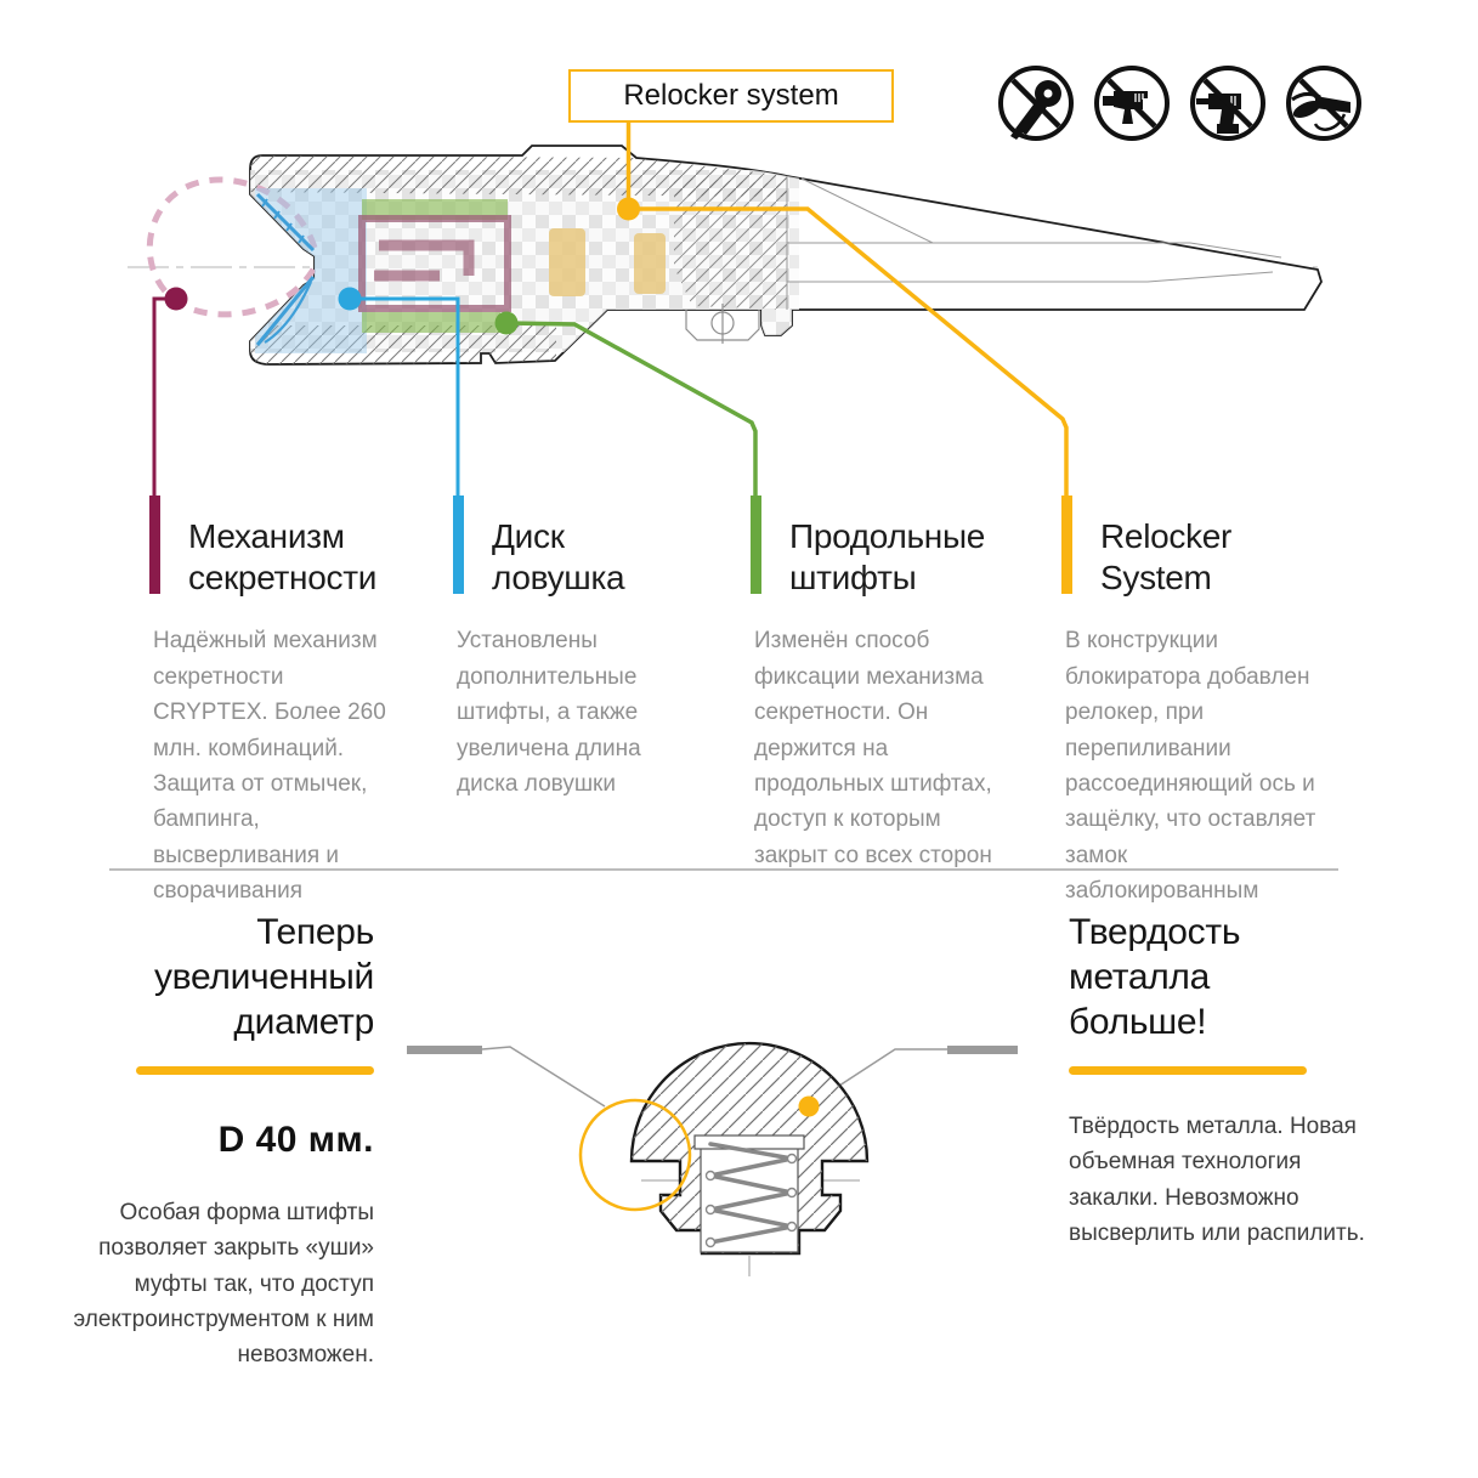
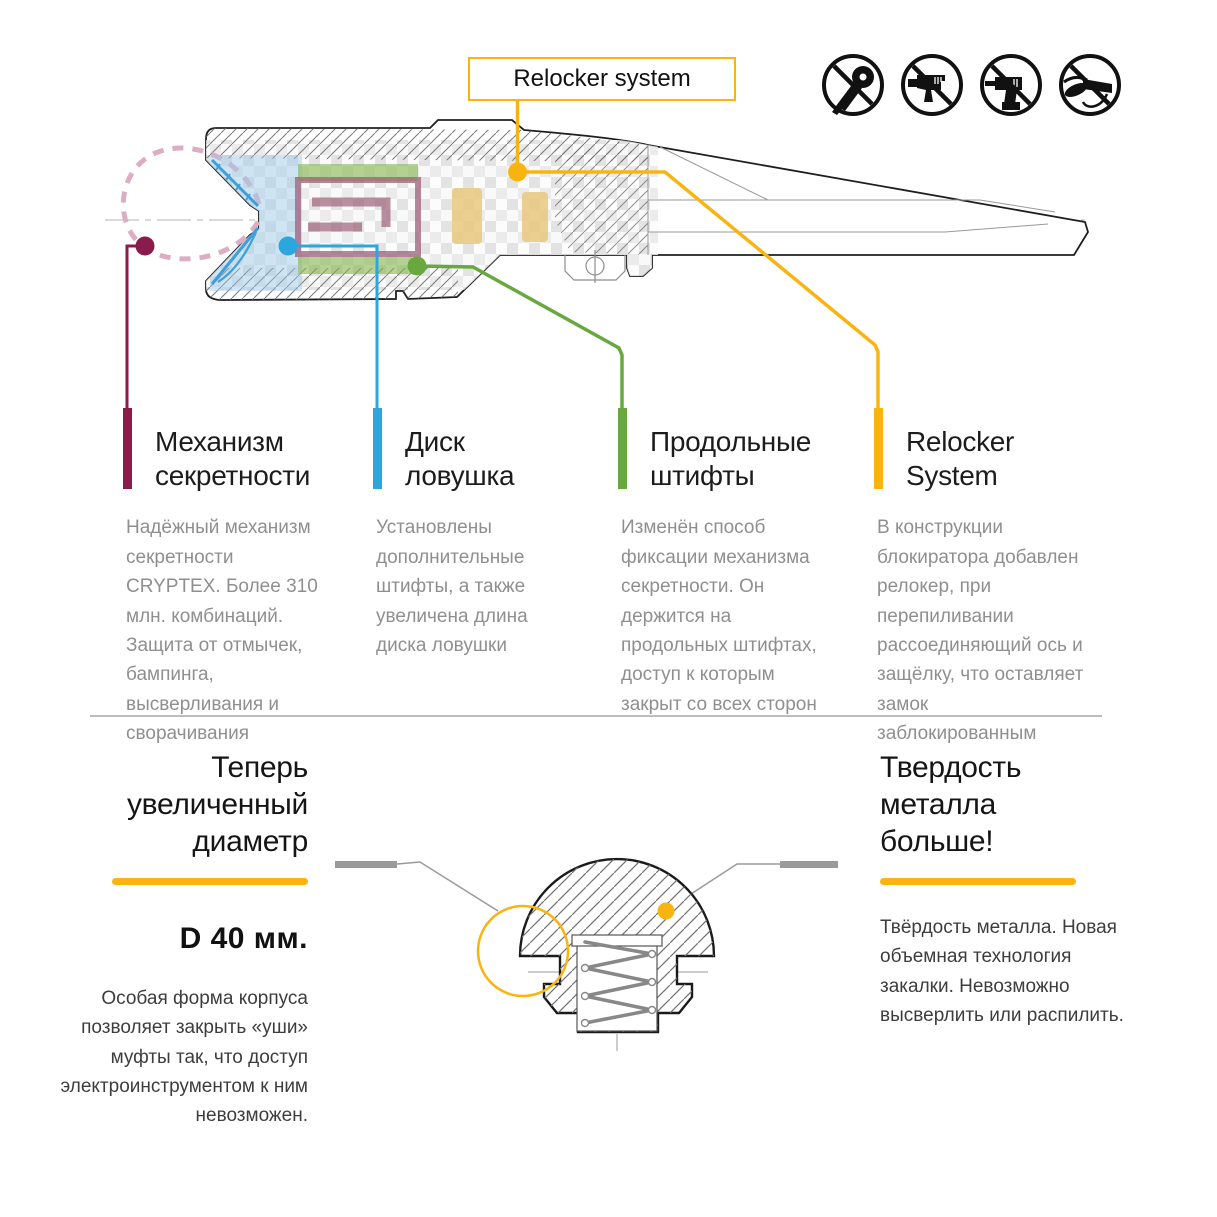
  Relocker system
  Механизм
  секретности
- Надёжный механизм секретности CRYPTEX. Более 260 млн. комбинаций. Защита от отмычек, бампинга, высверливания и сворачивания
+ Надёжный механизм секретности CRYPTEX. Более 310 млн. комбинаций. Защита от отмычек, бампинга, высверливания и сворачивания
  Диск
  ловушка
  Установлены дополнительные штифты, а также увеличена длина диска ловушки
  Продольные
  штифты
  Изменён способ фиксации механизма секретности. Он держится на продольных штифтах, доступ к которым закрыт со всех сторон
  Relocker
  System
  В конструкции блокиратора добавлен релокер, при перепиливании рассоединяющий ось и защёлку, что оставляет замок заблокированным
  Теперь
  увеличенный
  диаметр
  D 40 мм.
- Особая форма штифты позволяет закрыть «уши» муфты так, что доступ электроинструментом к ним невозможен.
+ Особая форма корпуса позволяет закрыть «уши» муфты так, что доступ электроинструментом к ним невозможен.
  Твердость
  металла
  больше!
  Твёрдость металла. Новая объемная технология закалки. Невозможно высверлить или распилить.
